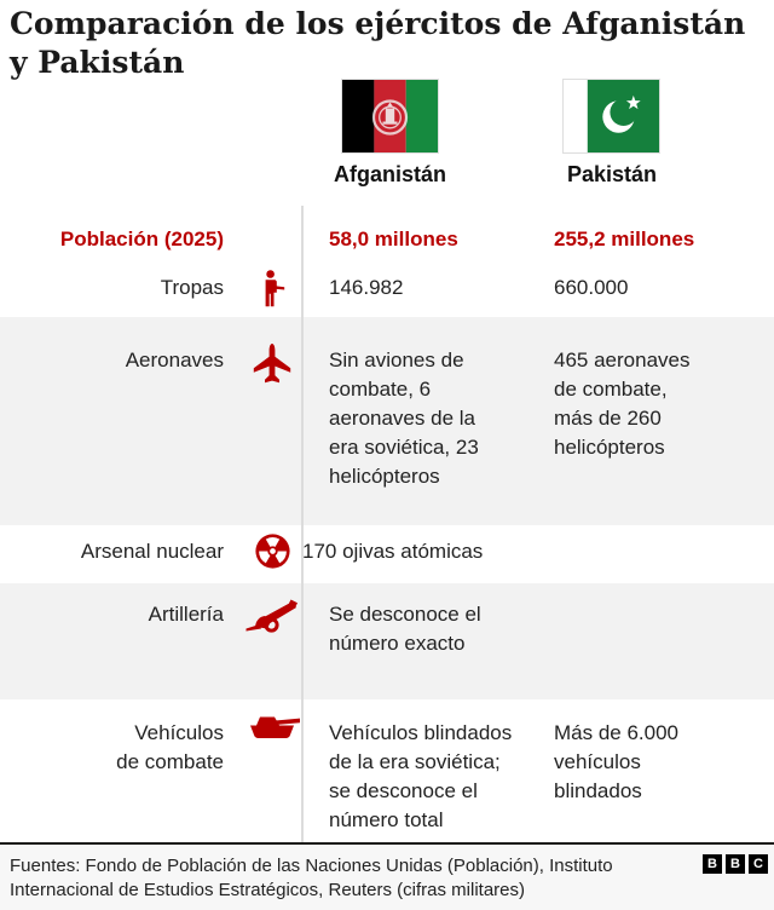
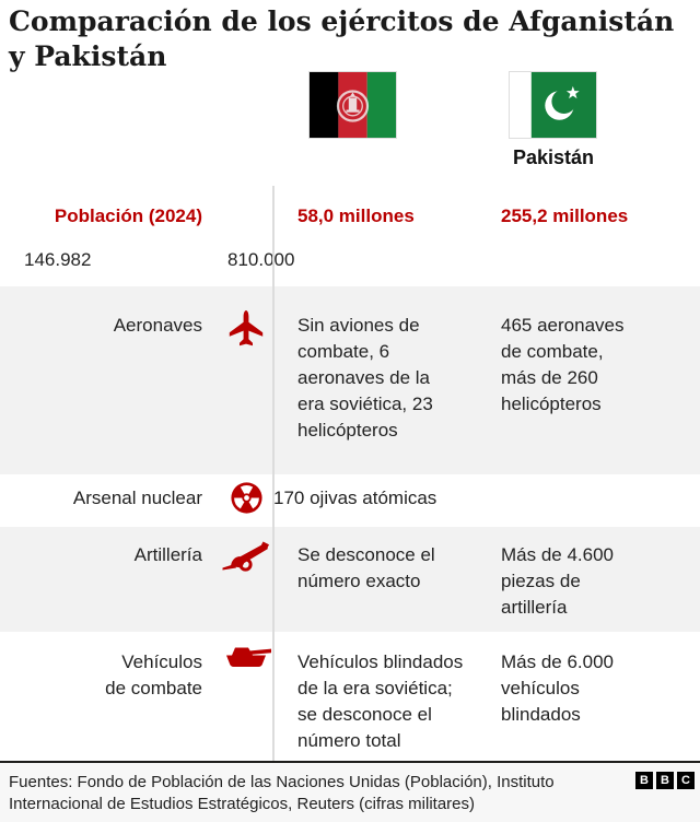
  Comparación de los ejércitos de Afganistán
  y Pakistán
- Afganistán
  Pakistán
- Población (2025)
+ Población (2024)
  58,0 millones
  255,2 millones
- Tropas
  146.982
- 660.000
+ 810.000
  Aeronaves
  Sin aviones de
  combate, 6
  aeronaves de la
  era soviética, 23
  helicópteros
  465 aeronaves
  de combate,
  más de 260
  helicópteros
  Arsenal nuclear
  170 ojivas atómicas
  Artillería
  Se desconoce el
  número exacto
+ Más de 4.600
+ piezas de
+ artillería
  Vehículos
  de combate
  Vehículos blindados
  de la era soviética;
  se desconoce el
  número total
  Más de 6.000
  vehículos
  blindados
  Fuentes: Fondo de Población de las Naciones Unidas (Población), Instituto
  Internacional de Estudios Estratégicos, Reuters (cifras militares)
  B
  B
  C
